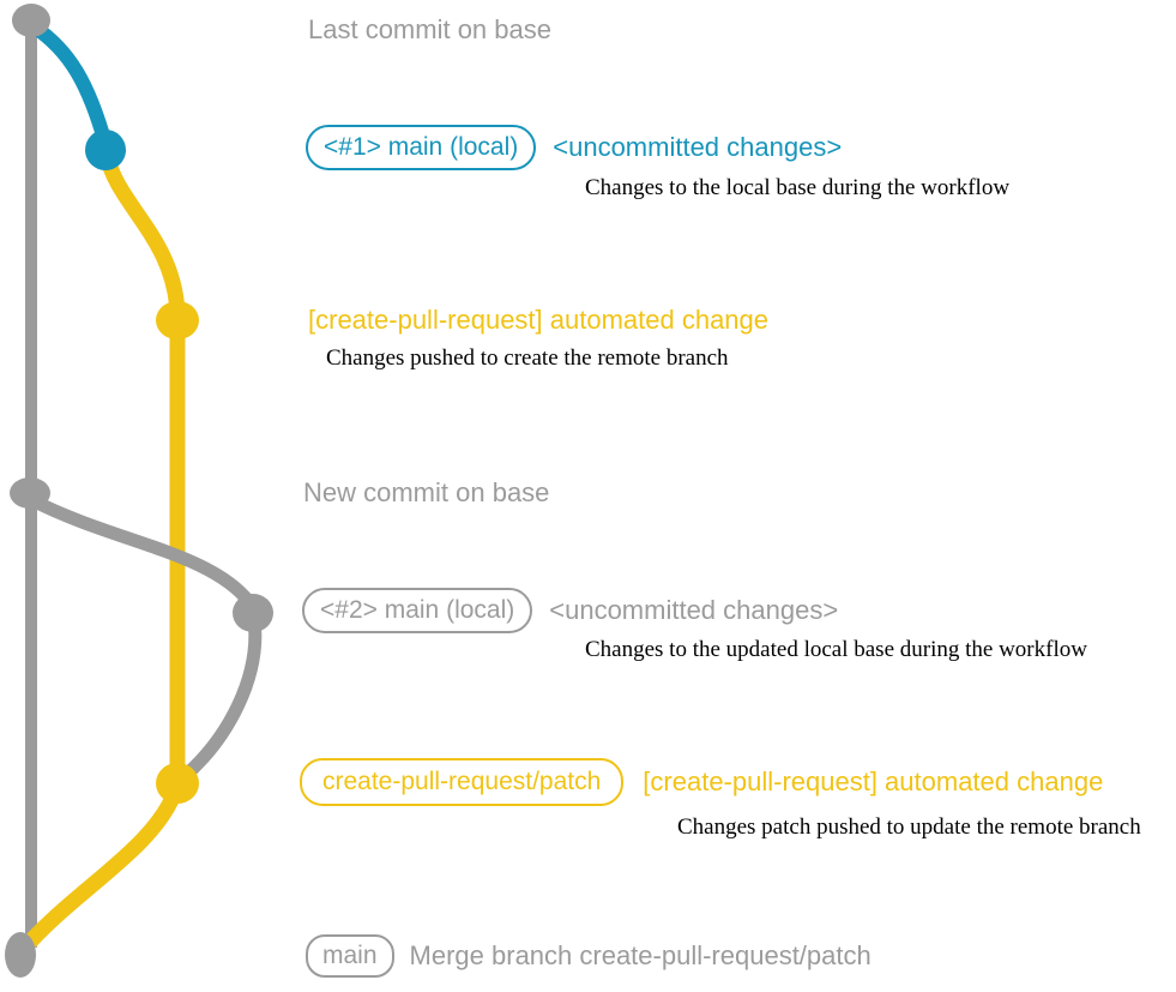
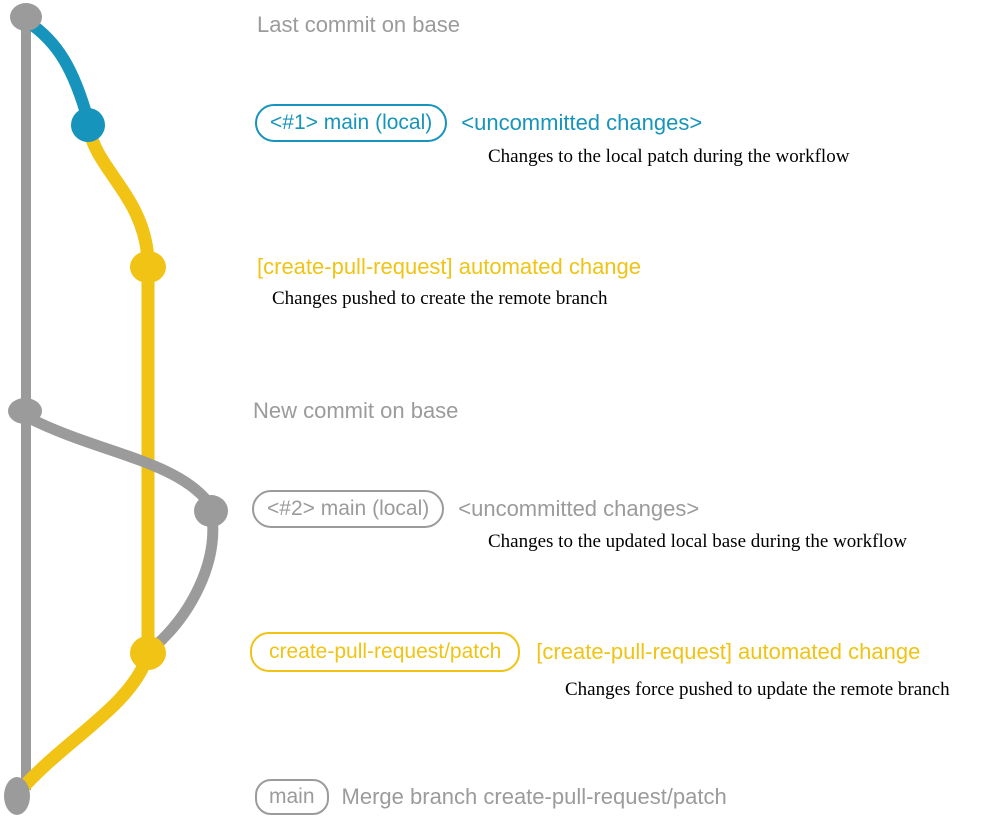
  Last commit on base
  <#1> main (local)
  <uncommitted changes>
- Changes to the local base during the workflow
+ Changes to the local patch during the workflow
  [create-pull-request] automated change
  Changes pushed to create the remote branch
  New commit on base
  <#2> main (local)
  <uncommitted changes>
  Changes to the updated local base during the workflow
  create-pull-request/patch
  [create-pull-request] automated change
- Changes patch pushed to update the remote branch
+ Changes force pushed to update the remote branch
  main
  Merge branch create-pull-request/patch
